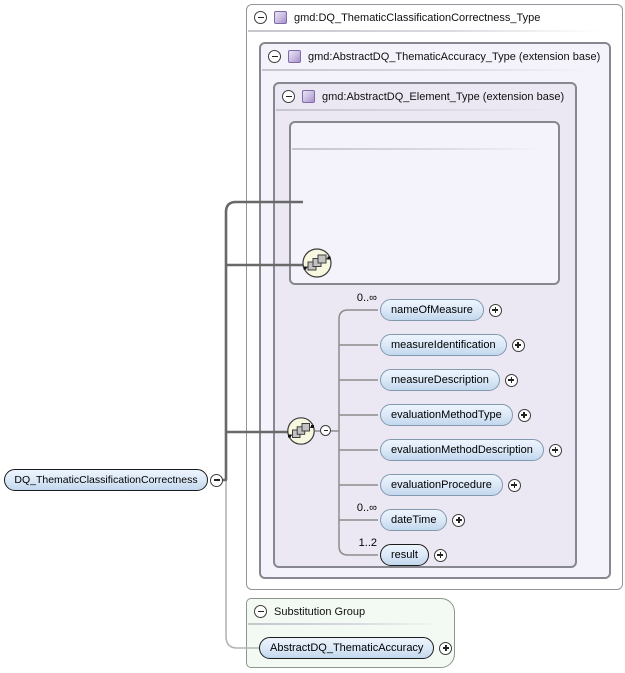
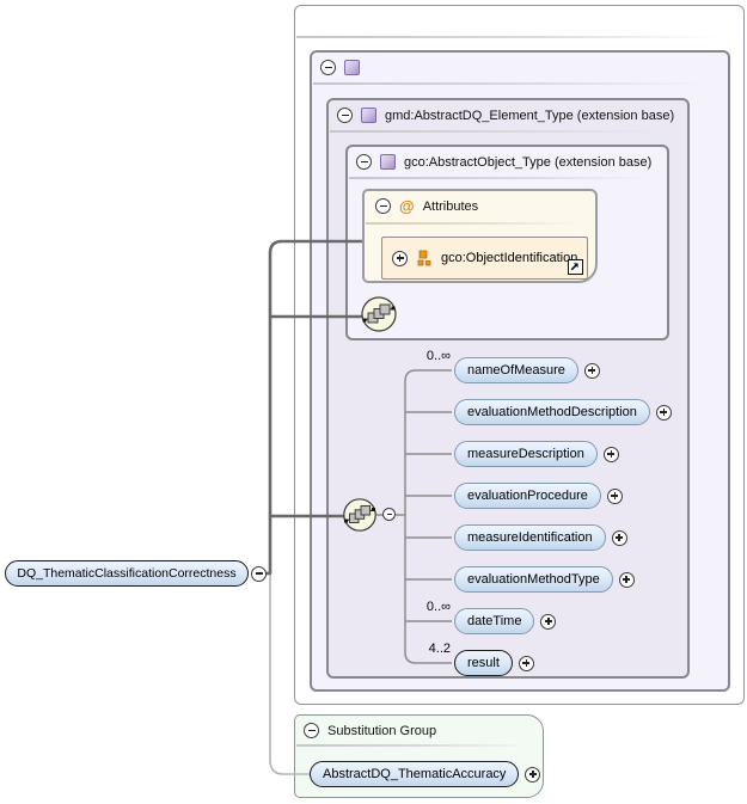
- gmd:DQ_ThematicClassificationCorrectness_Type
- gmd:AbstractDQ_ThematicAccuracy_Type (extension base)
  gmd:AbstractDQ_Element_Type (extension base)
+ gco:AbstractObject_Type (extension base)
+ @
+ Attributes
+ gco:ObjectIdentification
  Substitution Group
  AbstractDQ_ThematicAccuracy
  DQ_ThematicClassificationCorrectness
  0..∞
  nameOfMeasure
- measureIdentification
+ evaluationMethodDescription
  measureDescription
- evaluationMethodType
+ evaluationProcedure
- evaluationMethodDescription
+ measureIdentification
- evaluationProcedure
+ evaluationMethodType
  0..∞
  dateTime
- 1..2
+ 4..2
  result
